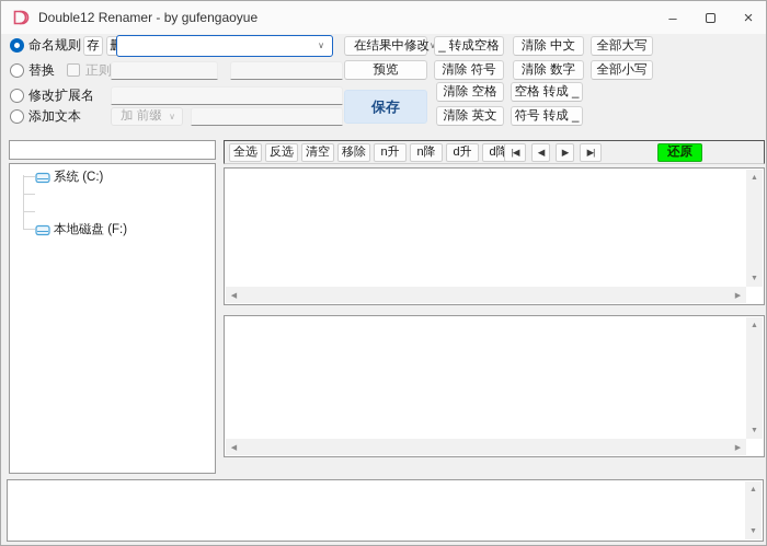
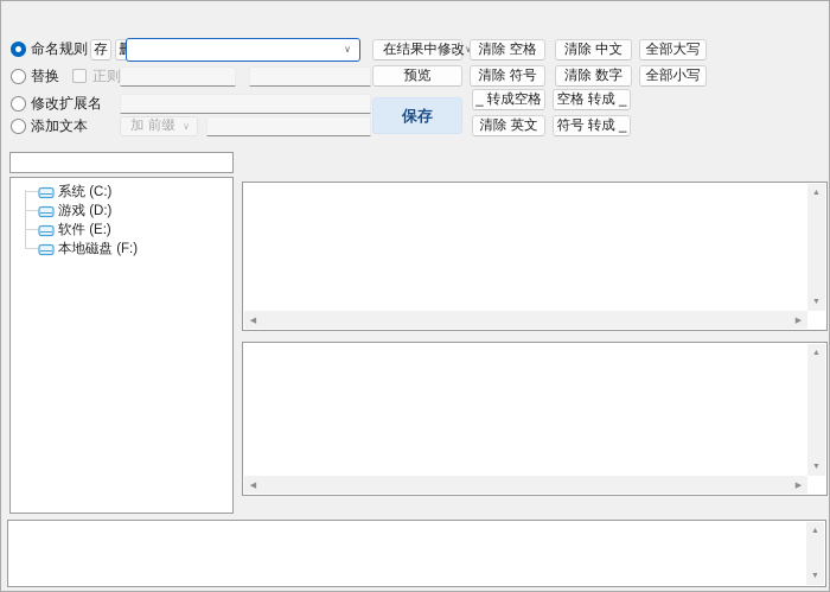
- Double12 Renamer - by gufengaoyue
- –
- ×
  命名规则
  存
  ∨
  替换
  正则
  修改扩展名
  添加文本
  加 前缀
  ∨
  在结果中修改
  ∨
  预览
  保存
- _ 转成空格
+ 清除 空格
  清除 符号
- 清除 空格
+ _ 转成空格
  清除 英文
  清除 中文
  清除 数字
  空格 转成 _
  符号 转成 _
  全部大写
  全部小写
  系统 (C:)
+ 游戏 (D:)
+ 软件 (E:)
  本地磁盘 (F:)
- 全选
- 反选
- 清空
- 移除
- n升
- n降
- d升
- d降
- |◀
- ◀
- ▶
- ▶|
- 还原
